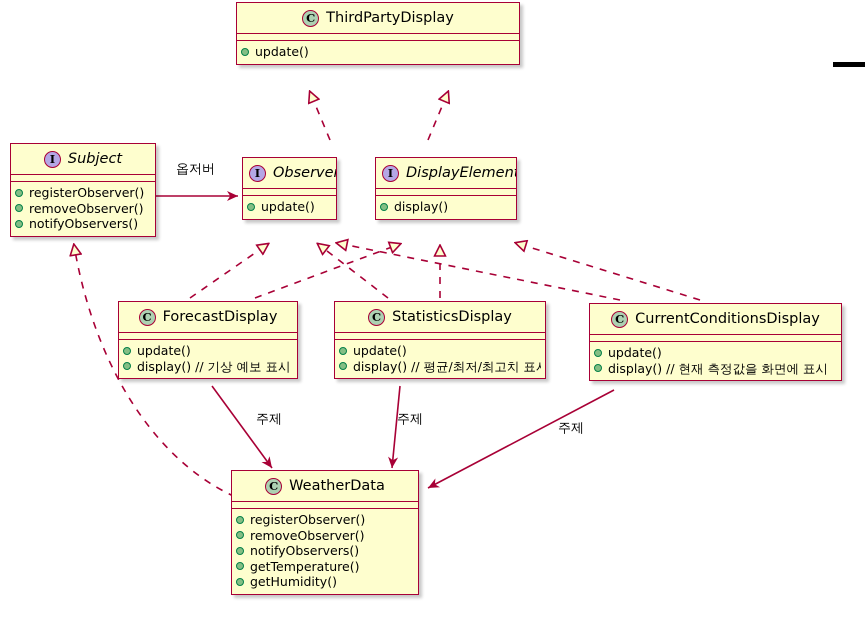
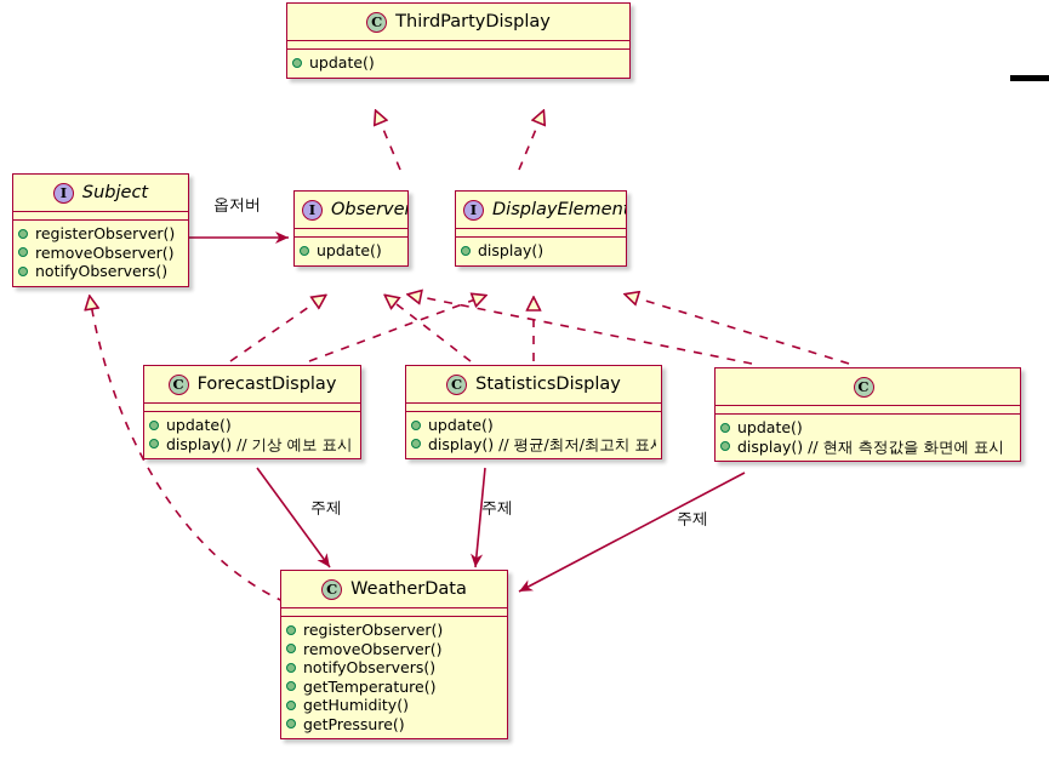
  C
  ThirdPartyDisplay
  update()
  I
  Subject
  registerObserver()
  removeObserver()
  notifyObservers()
  I
  Observe
  update()
  I
  DisplayElemen
  display()
  C
  ForecastDisplay
  update()
  display() // 기상 예보 표시
  C
  StatisticsDisplay
  update()
  display() // 평균/최저/최고치 표
  C
- CurrentConditionsDisplay
  update()
  display() // 현재 측정값을 화면에 표시
  C
  WeatherData
  registerObserver()
  removeObserver()
  notifyObservers()
  getTemperature()
  getHumidity()
+ getPressure()
  옵저버
  주제
  주제
  주제
